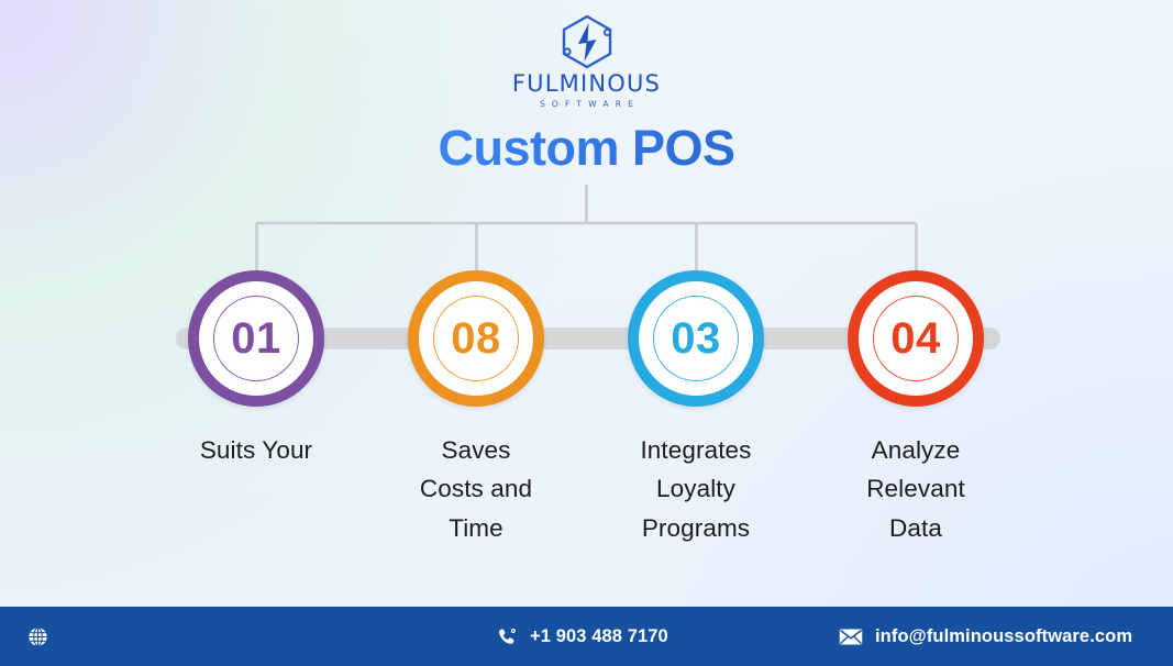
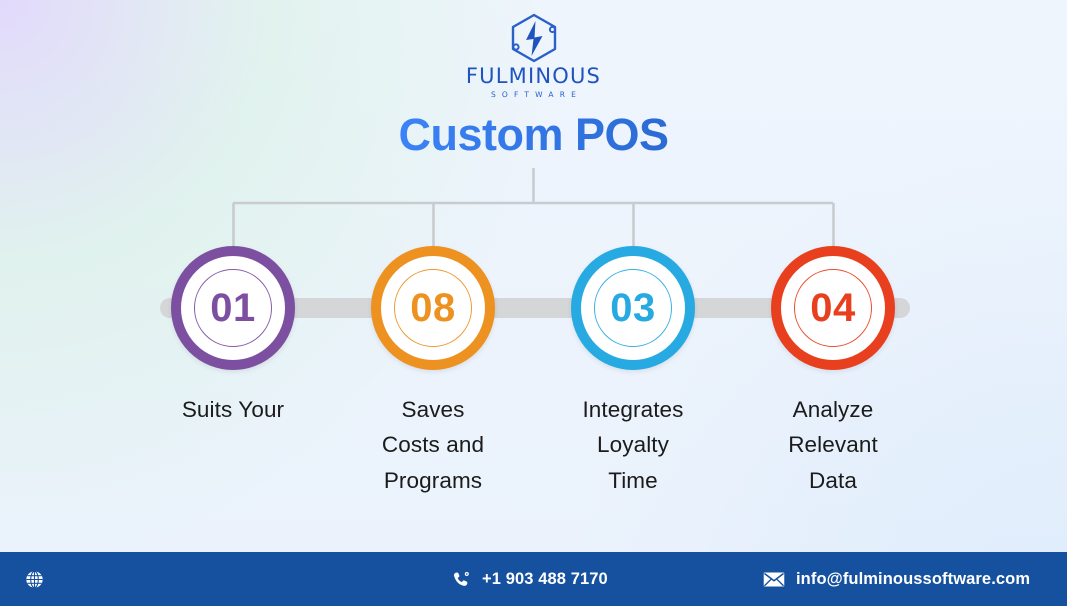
  FULMINOUS
  SOFTWARE
  Custom POS
  01
  Suits Your
  08
  Saves
  Costs and
- Time
+ Programs
  03
  Integrates
  Loyalty
- Programs
+ Time
  04
  Analyze
  Relevant
  Data
  +1 903 488 7170
  info@fulminoussoftware.com
